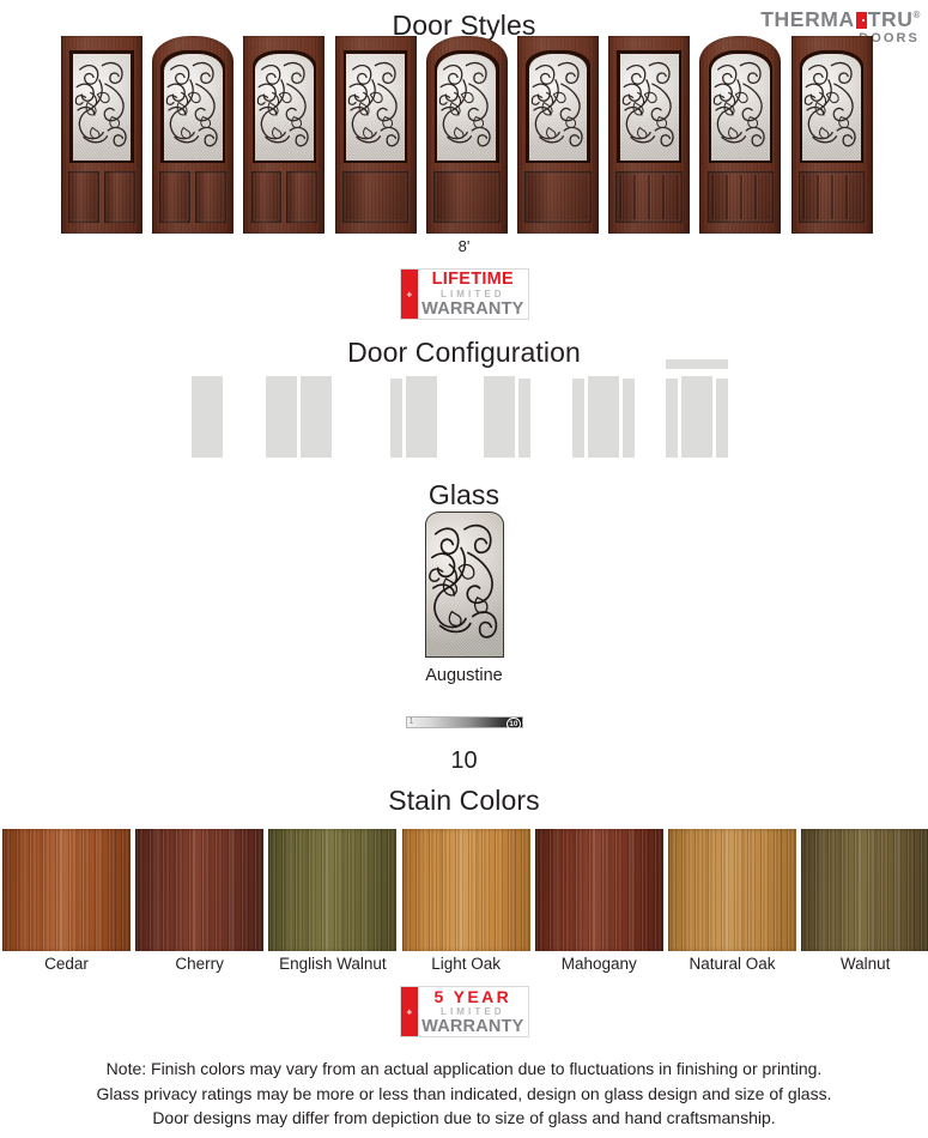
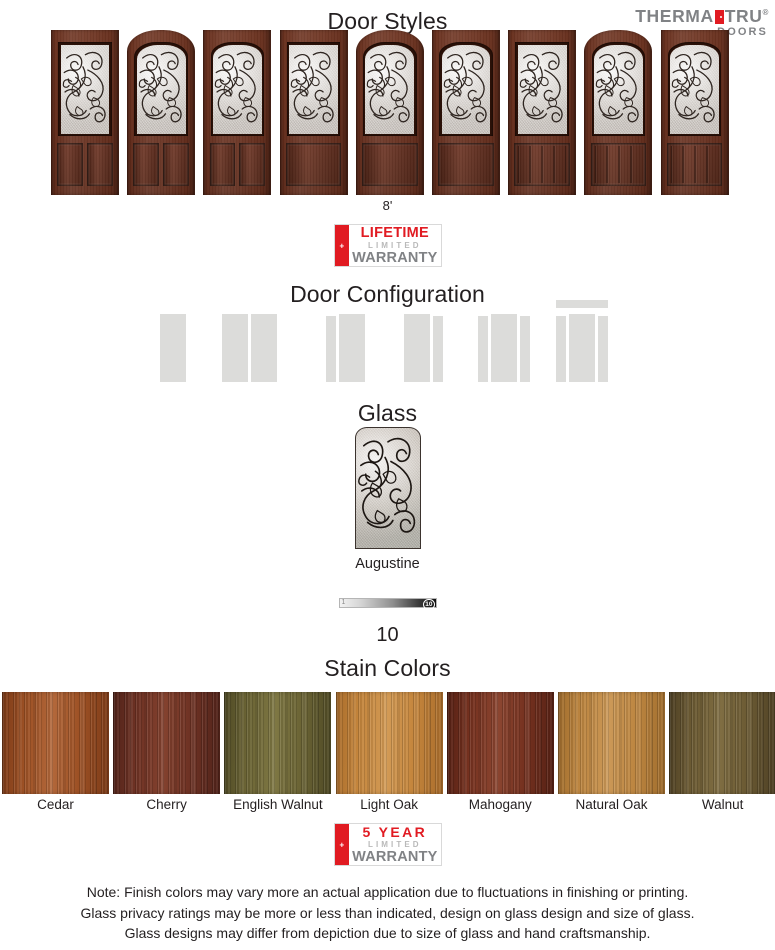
  THERMA TRU®
  OORS
  Door Styles
  8'
  LIFETIME
  LIMITED
  WARRANTY
  Door Configuration
  Glass
  Augustine
  10
  Stain Colors
  Cedar
  Cherry
  English Walnut
  Light Oak
  Mahogany
  Natural Oak
  Walnut
  5 YEAR
  LIMITED
  WARRANTY
- Note: Finish colors may vary from an actual application due to fluctuations in finishing or printing.
+ Note: Finish colors may vary more an actual application due to fluctuations in finishing or printing.
  Glass privacy ratings may be more or less than indicated, design on glass design and size of glass.
- Door designs may differ from depiction due to size of glass and hand craftsmanship.
+ Glass designs may differ from depiction due to size of glass and hand craftsmanship.
